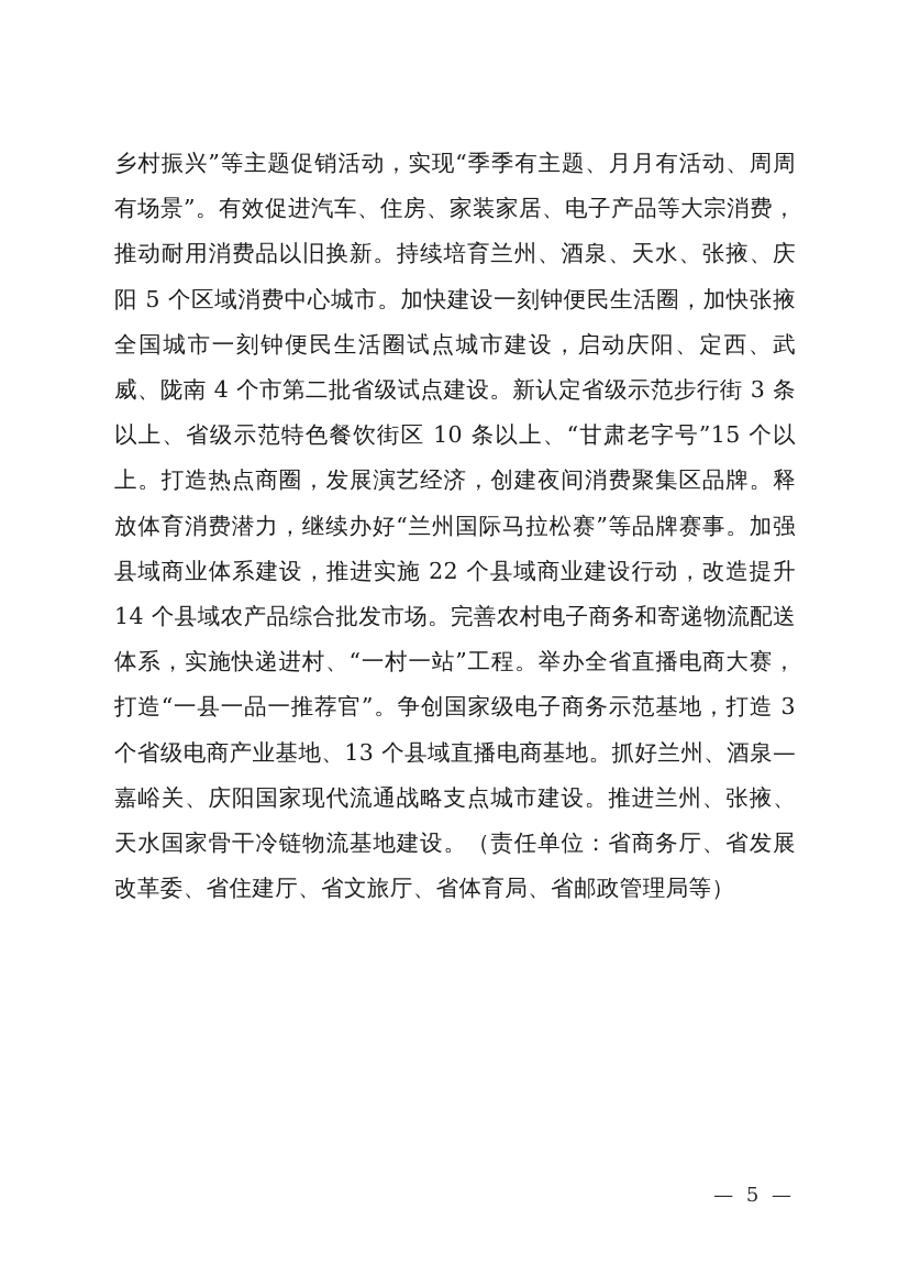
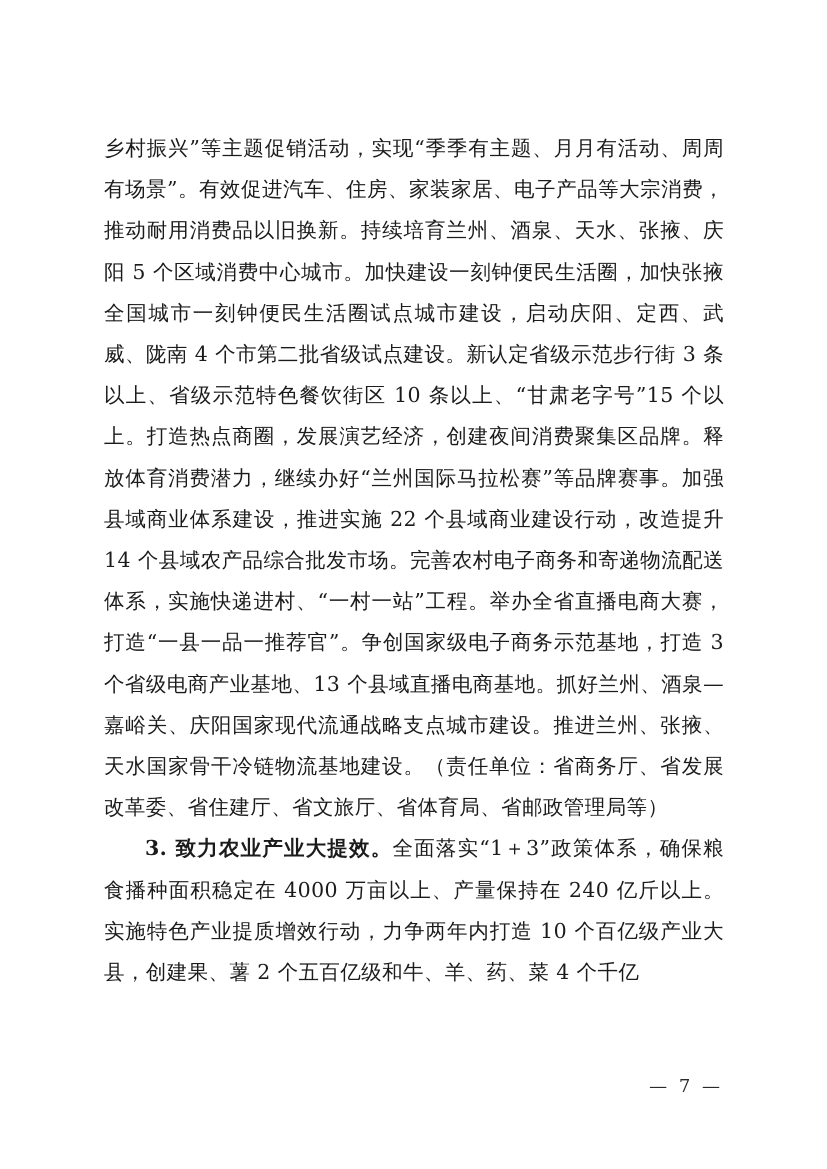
  乡村振兴”等主题促销活动，实现“季季有主题、月月有活动、周周有场景”。有效促进汽车、住房、家装家居、电子产品等大宗消费，推动耐用消费品以旧换新。持续培育兰州、酒泉、天水、张掖、庆阳 5 个区域消费中心城市。加快建设一刻钟便民生活圈，加快张掖全国城市一刻钟便民生活圈试点城市建设，启动庆阳、定西、武威、陇南 4 个市第二批省级试点建设。新认定省级示范步行街 3 条以上、省级示范特色餐饮街区 10 条以上、“甘肃老字号”15 个以上。打造热点商圈，发展演艺经济，创建夜间消费聚集区品牌。释放体育消费潜力，继续办好“兰州国际马拉松赛”等品牌赛事。加强县域商业体系建设，推进实施 22 个县域商业建设行动，改造提升 14 个县域农产品综合批发市场。完善农村电子商务和寄递物流配送体系，实施快递进村、“一村一站”工程。举办全省直播电商大赛，打造“一县一品一推荐官”。争创国家级电子商务示范基地，打造 3 个省级电商产业基地、13 个县域直播电商基地。抓好兰州、酒泉—嘉峪关、庆阳国家现代流通战略支点城市建设。推进兰州、张掖、天水国家骨干冷链物流基地建设。（责任单位：省商务厅、省发展改革委、省住建厅、省文旅厅、省体育局、省邮政管理局等）
+ 3. 致力农业产业大提效。全面落实“1＋3”政策体系，确保粮食播种面积稳定在 4000 万亩以上、产量保持在 240 亿斤以上。实施特色产业提质增效行动，力争两年内打造 10 个百亿级产业大县，创建果、薯 2 个五百亿级和牛、羊、药、菜 4 个千亿
- — 5 —
+ — 7 —
